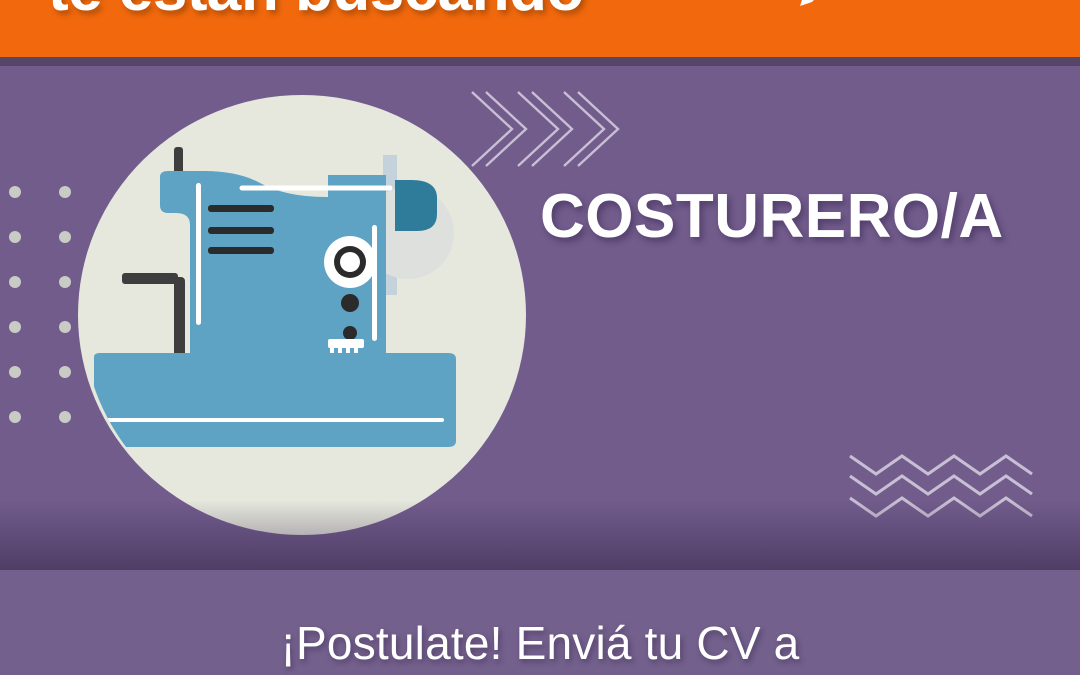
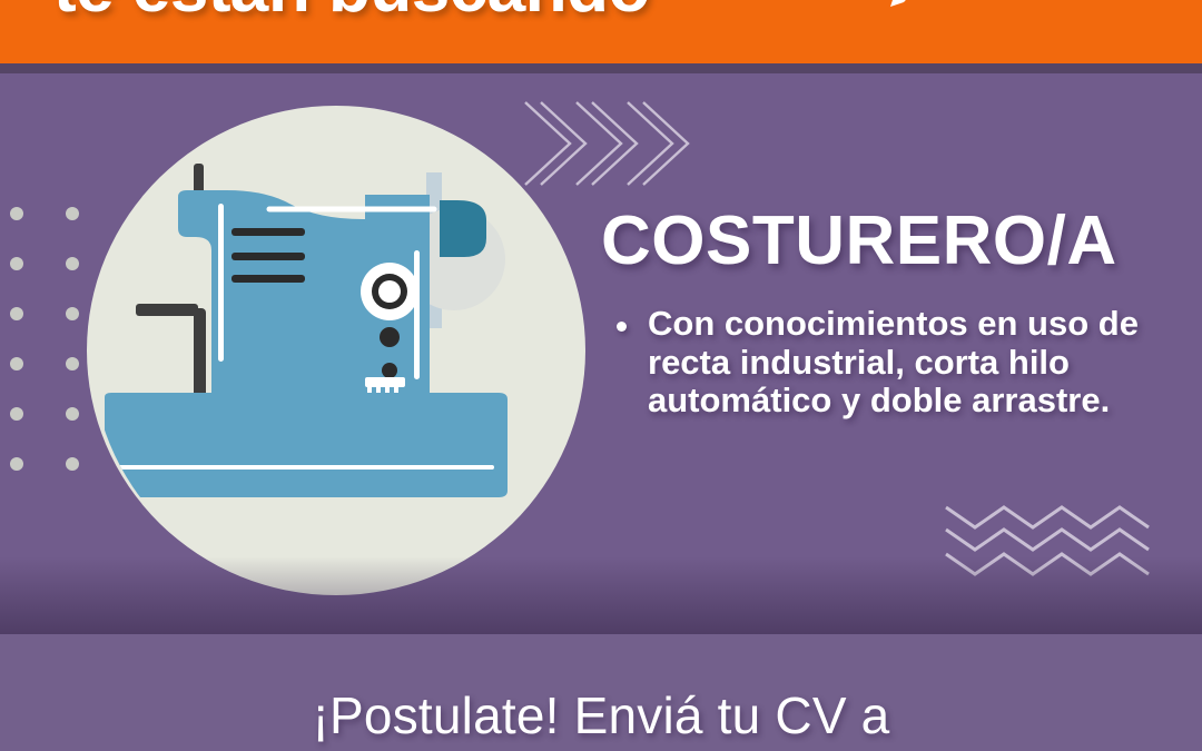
  COSTURERO/A
+ Con conocimientos en uso de recta industrial, corta hilo automático y doble arrastre.
  ¡Postulate! Enviá tu CV a
